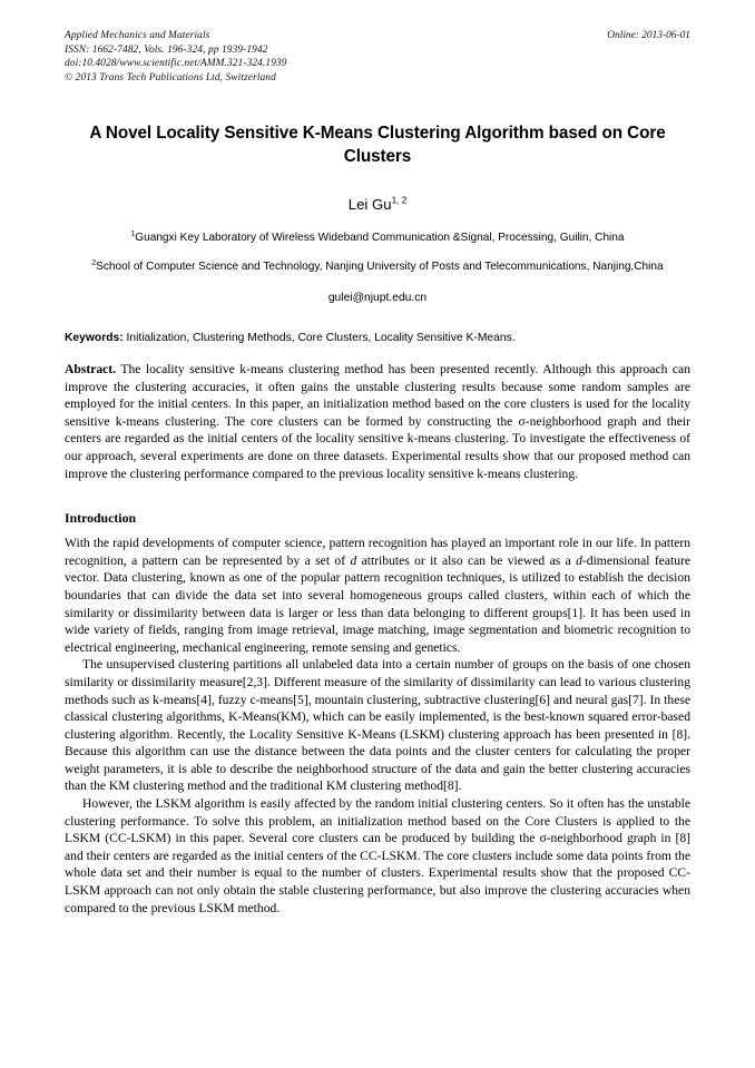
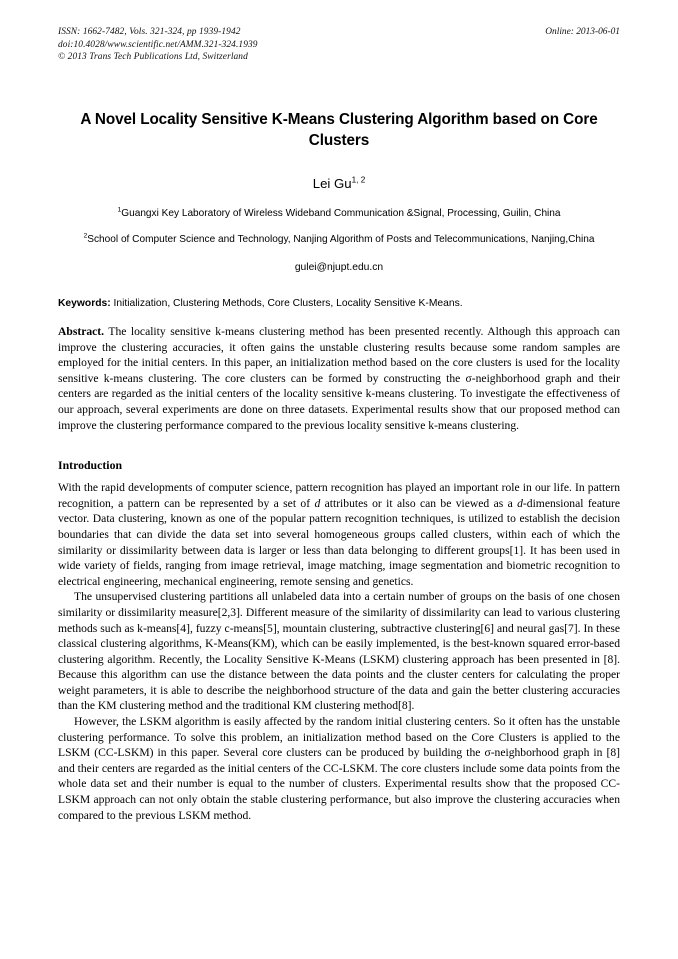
- Applied Mechanics and Materials
- ISSN: 1662-7482, Vols. 196-324, pp 1939-1942
+ ISSN: 1662-7482, Vols. 321-324, pp 1939-1942
  doi:10.4028/www.scientific.net/AMM.321-324.1939
  © 2013 Trans Tech Publications Ltd, Switzerland
  Online: 2013-06-01
  A Novel Locality Sensitive K-Means Clustering Algorithm based on Core Clusters
  Lei Gu1, 2
  Guangxi Key Laboratory of Wireless Wideband Communication &Signal, Processing, Guilin, China
- School of Computer Science and Technology, Nanjing University of Posts and Telecommunications, Nanjing,China
+ School of Computer Science and Technology, Nanjing Algorithm of Posts and Telecommunications, Nanjing,China
  gulei@njupt.edu.cn
  Keywords: Initialization, Clustering Methods, Core Clusters, Locality Sensitive K-Means.
  Abstract. The locality sensitive k-means clustering method has been presented recently. Although this approach can improve the clustering accuracies, it often gains the unstable clustering results because some random samples are employed for the initial centers. In this paper, an initialization method based on the core clusters is used for the locality sensitive k-means clustering. The core clusters can be formed by constructing the σ-neighborhood graph and their centers are regarded as the initial centers of the locality sensitive k-means clustering. To investigate the effectiveness of our approach, several experiments are done on three datasets. Experimental results show that our proposed method can improve the clustering performance compared to the previous locality sensitive k-means clustering.
  Introduction
  With the rapid developments of computer science, pattern recognition has played an important role in our life. In pattern recognition, a pattern can be represented by a set of d attributes or it also can be viewed as a d-dimensional feature vector. Data clustering, known as one of the popular pattern recognition techniques, is utilized to establish the decision boundaries that can divide the data set into several homogeneous groups called clusters, within each of which the similarity or dissimilarity between data is larger or less than data belonging to different groups[1]. It has been used in wide variety of fields, ranging from image retrieval, image matching, image segmentation and biometric recognition to electrical engineering, mechanical engineering, remote sensing and genetics.
  The unsupervised clustering partitions all unlabeled data into a certain number of groups on the basis of one chosen similarity or dissimilarity measure[2,3]. Different measure of the similarity of dissimilarity can lead to various clustering methods such as k-means[4], fuzzy c-means[5], mountain clustering, subtractive clustering[6] and neural gas[7]. In these classical clustering algorithms, K-Means(KM), which can be easily implemented, is the best-known squared error-based clustering algorithm. Recently, the Locality Sensitive K-Means (LSKM) clustering approach has been presented in [8]. Because this algorithm can use the distance between the data points and the cluster centers for calculating the proper weight parameters, it is able to describe the neighborhood structure of the data and gain the better clustering accuracies than the KM clustering method and the traditional KM clustering method[8].
  However, the LSKM algorithm is easily affected by the random initial clustering centers. So it often has the unstable clustering performance. To solve this problem, an initialization method based on the Core Clusters is applied to the LSKM (CC-LSKM) in this paper. Several core clusters can be produced by building the σ-neighborhood graph in [8] and their centers are regarded as the initial centers of the CC-LSKM. The core clusters include some data points from the whole data set and their number is equal to the number of clusters. Experimental results show that the proposed CC-LSKM approach can not only obtain the stable clustering performance, but also improve the clustering accuracies when compared to the previous LSKM method.
